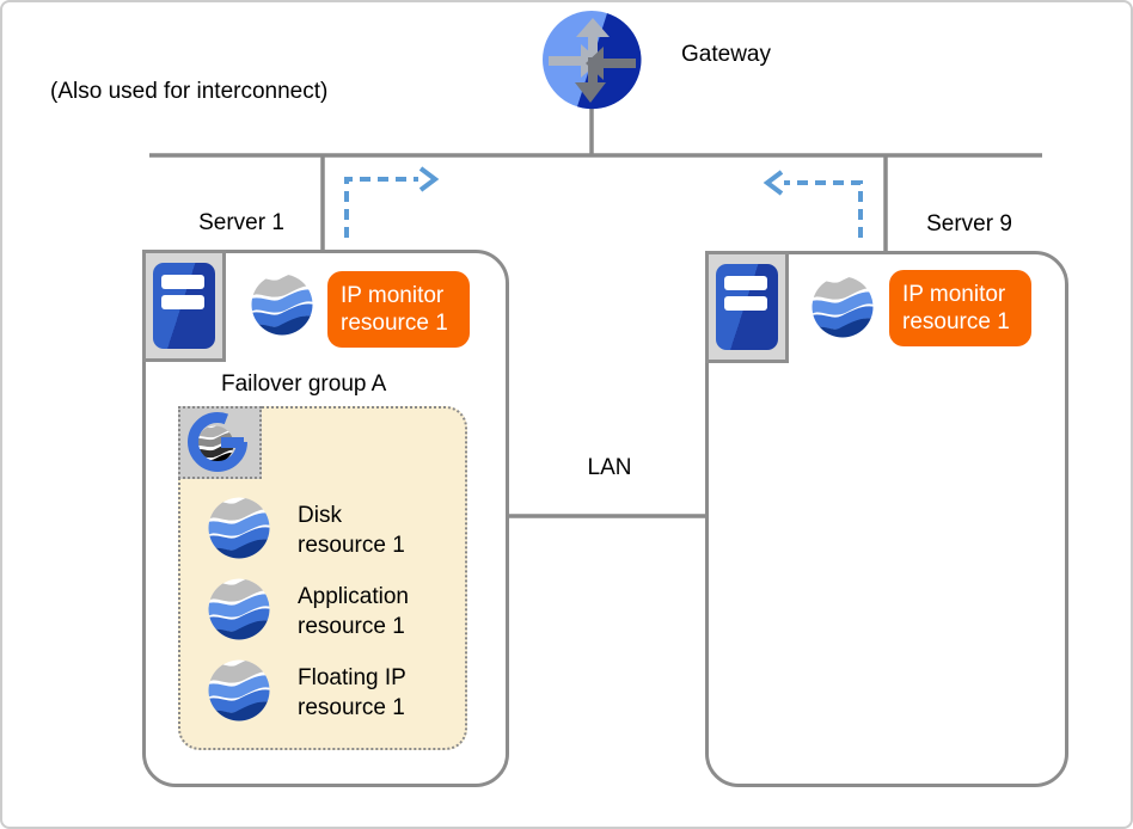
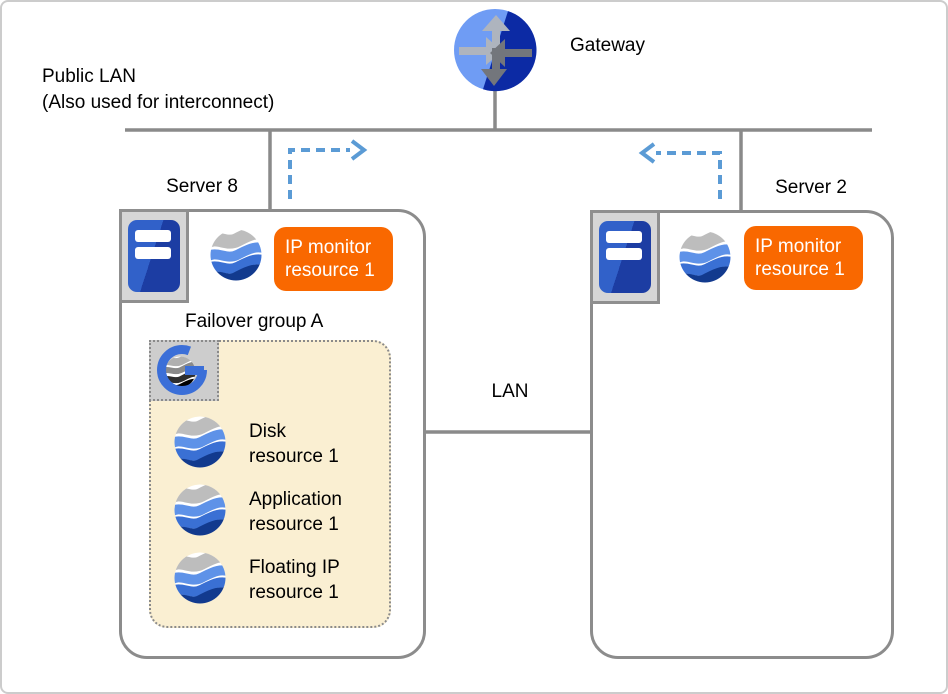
  Gateway
+ Public LAN
  (Also used for interconnect)
- Server 1
+ Server 8
- Server 9
+ Server 2
  LAN
  IP monitor resource 1
  IP monitor resource 1
  Failover group A
  Disk
  resource 1
  Application
  resource 1
  Floating IP
  resource 1
